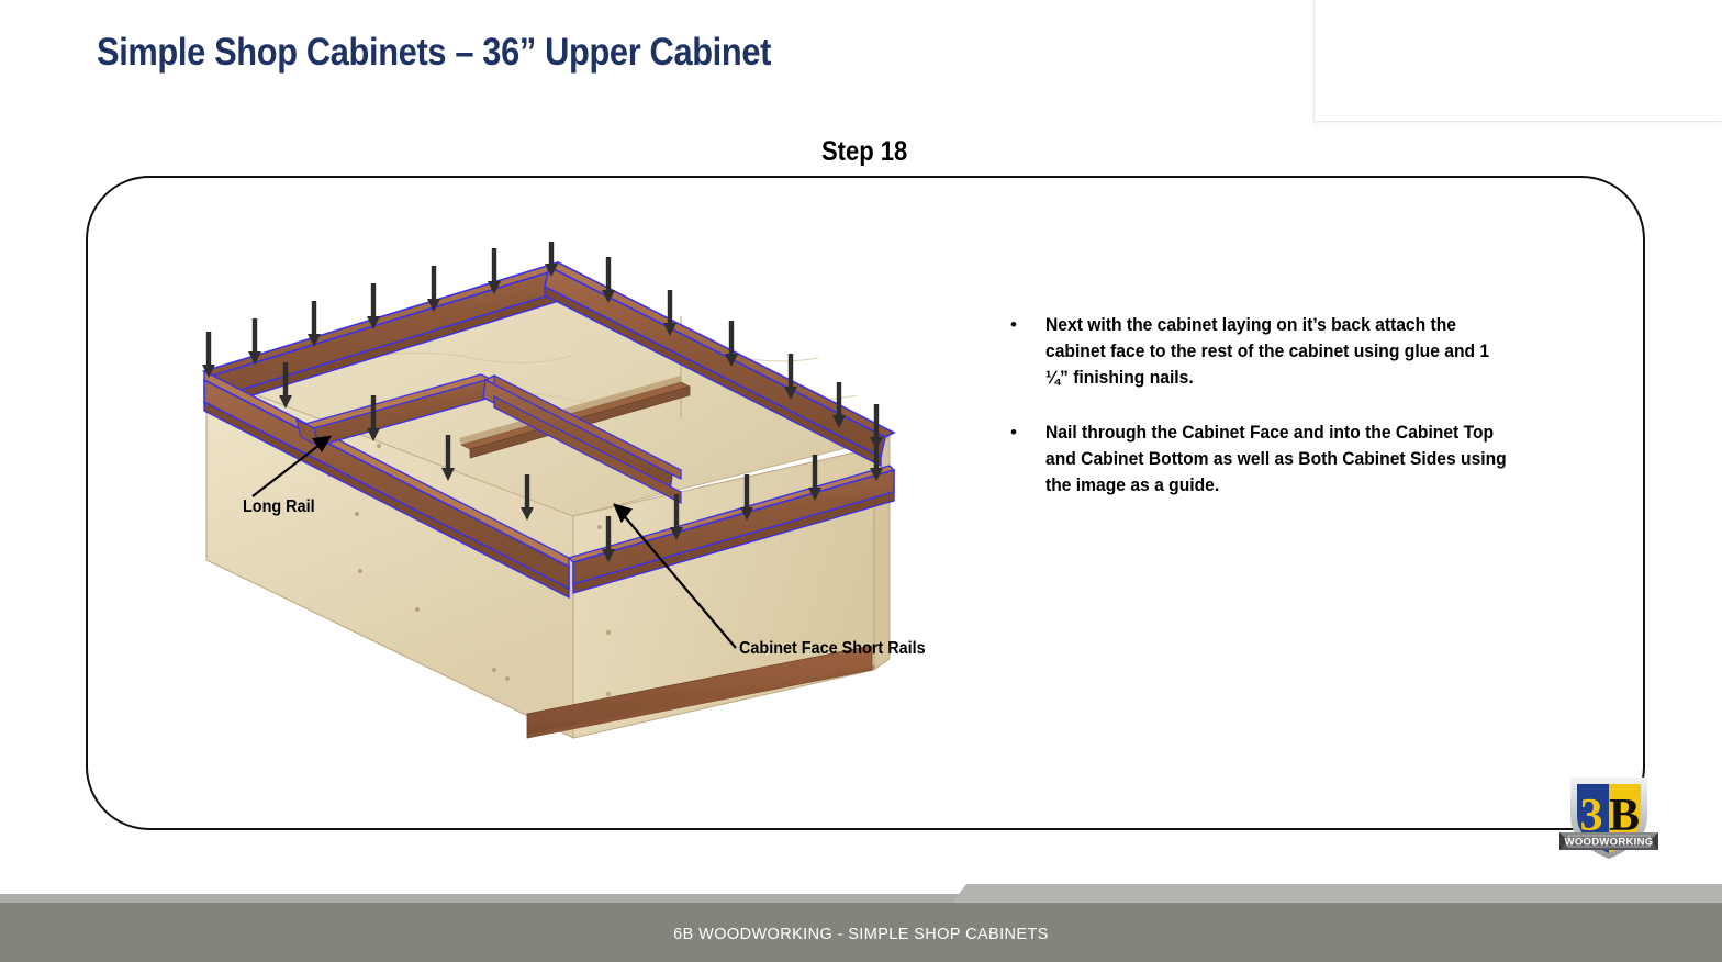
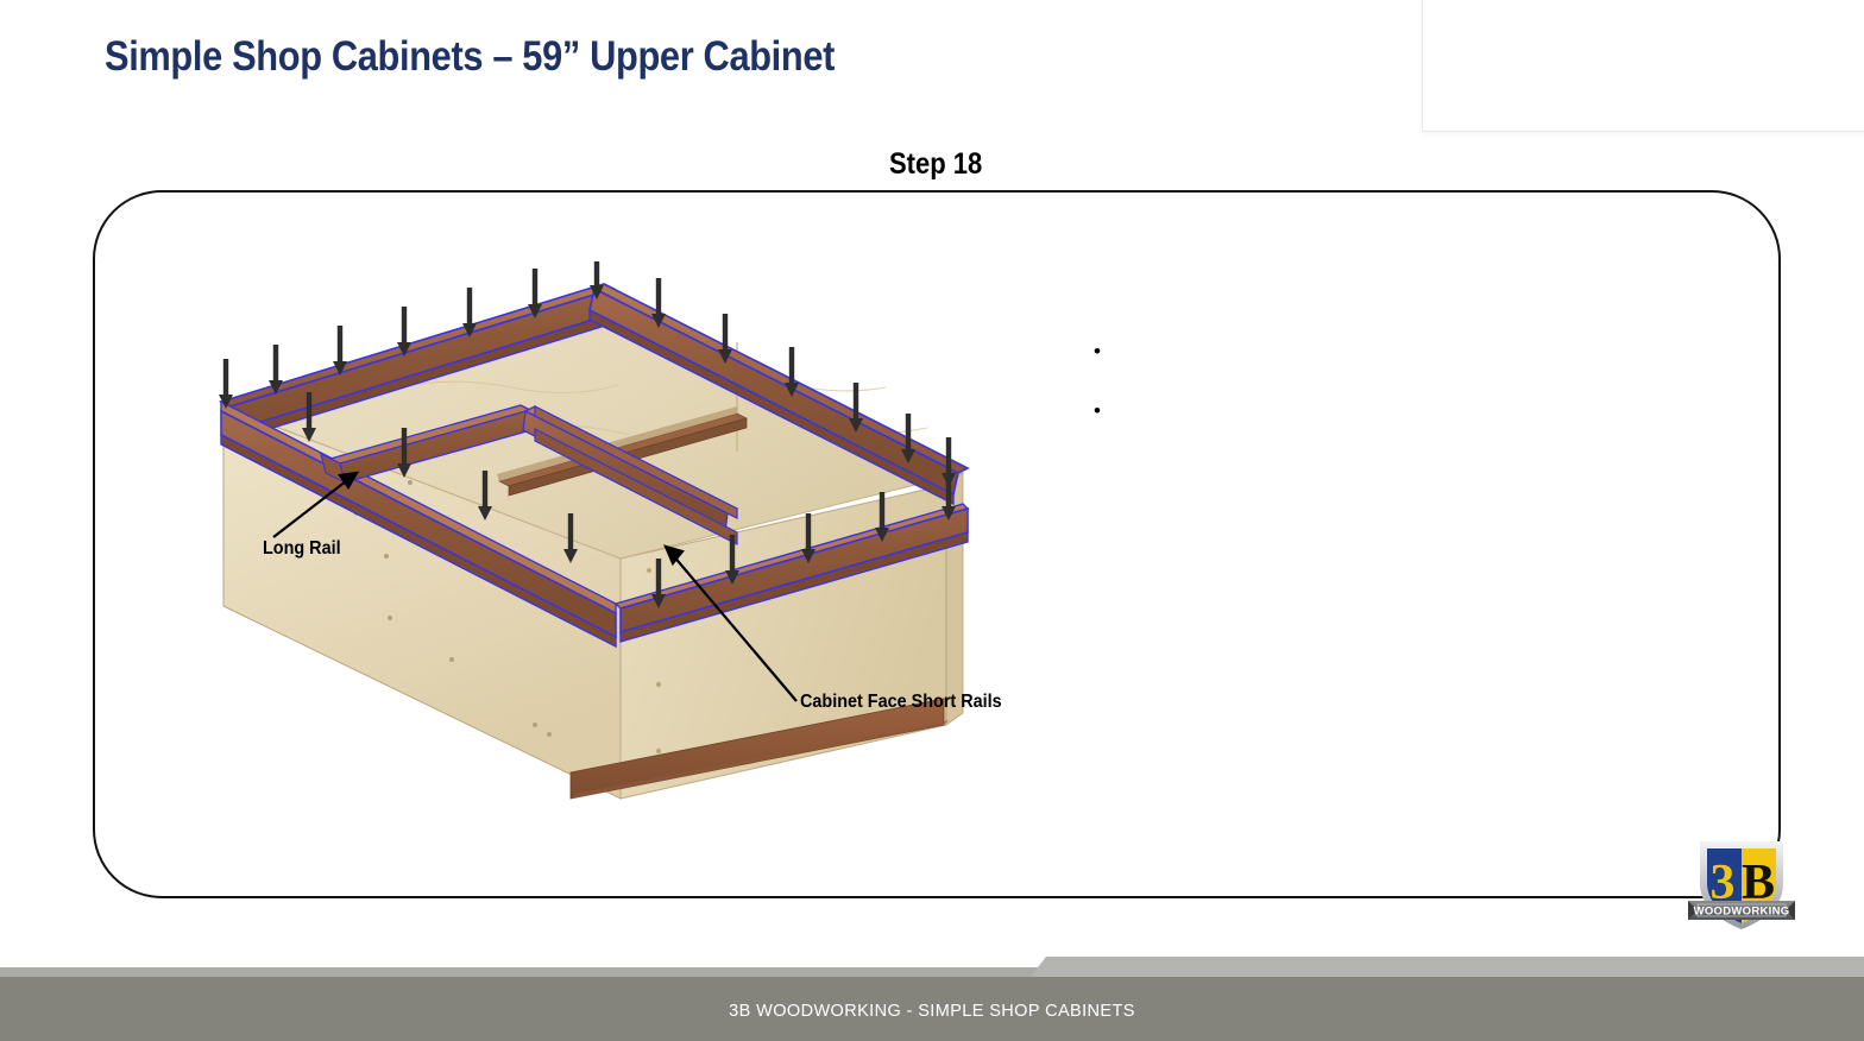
- Simple Shop Cabinets – 36” Upper Cabinet
+ Simple Shop Cabinets – 59” Upper Cabinet
  Step 18
  Long Rail
  Cabinet Face Short Rails
  •
- Next with the cabinet laying on it’s back attach the cabinet face to the rest of the cabinet using glue and 1 ¼” finishing nails.
  •
- Nail through the Cabinet Face and into the Cabinet Top and Cabinet Bottom as well as Both Cabinet Sides using the image as a guide.
  3
  B
  WOODWORKING
- 6B WOODWORKING - SIMPLE SHOP CABINETS
+ 3B WOODWORKING - SIMPLE SHOP CABINETS
